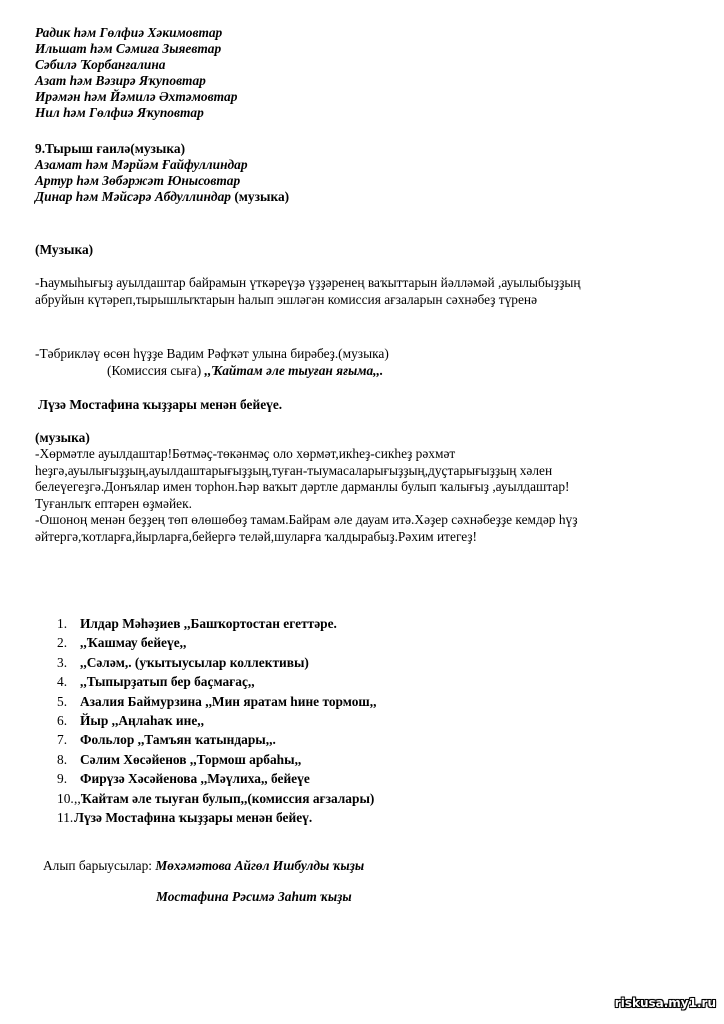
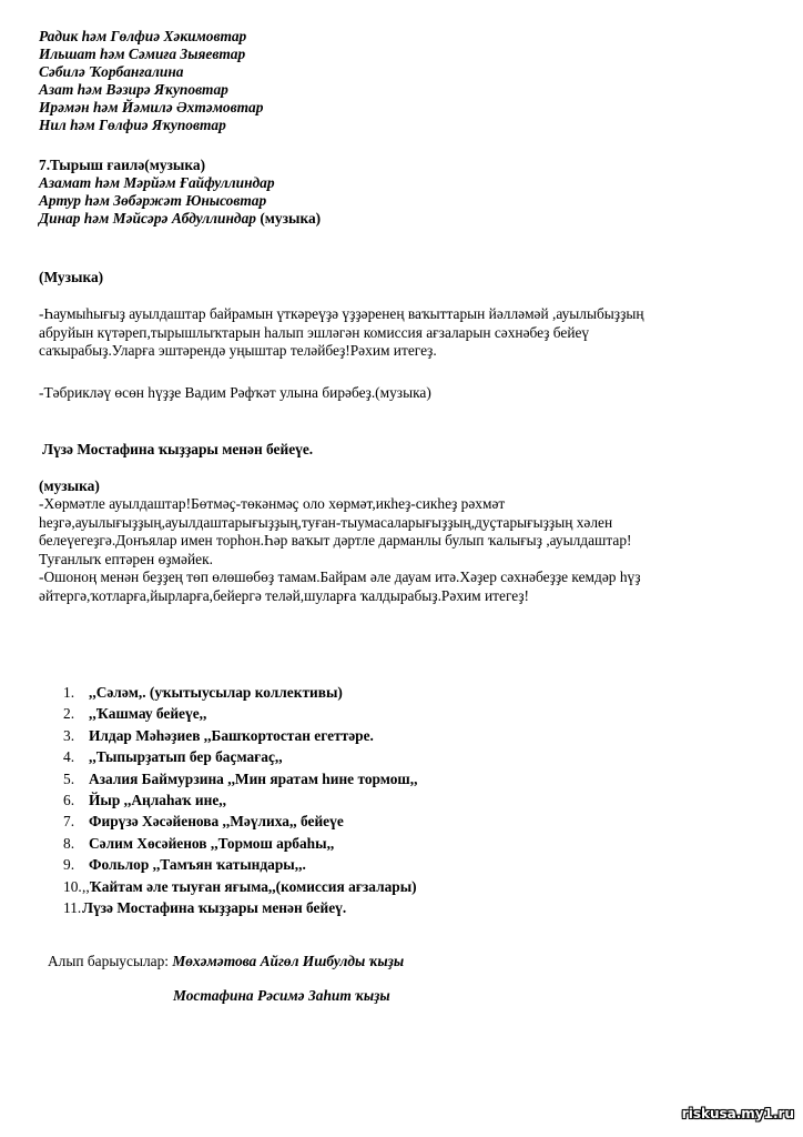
  Радик һәм Гөлфиә Хәкимовтар
  Ильшат һәм Сәмиға Зыяевтар
  Сәбилә Ҡорбанғалина
  Азат һәм Вәзирә Яҡуповтар
  Ирәмән һәм Йәмилә Әхтәмовтар
  Нил һәм Гөлфиә Яҡуповтар
- 9.Тырыш ғаилә(музыка)
+ 7.Тырыш ғаилә(музыка)
  Азамат һәм Мәрйәм Ғайфуллиндар
  Артур һәм Зөбәржәт Юнысовтар
  Динар һәм Мәйсәрә Абдуллиндар (музыка)
  (Музыка)
  -Һаумыһығыҙ ауылдаштар байрамын үткәреүҙә үҙҙәренең ваҡыттарын йәлләмәй ,ауылыбыҙҙың
- абруйын күтәреп,тырышлыҡтарын һалып эшләгән комиссия ағзаларын сәхнәбеҙ түренә
+ абруйын күтәреп,тырышлыҡтарын һалып эшләгән комиссия ағзаларын сәхнәбеҙ бейеү
+ саҡырабыҙ.Уларға эштәрендә уңыштар теләйбеҙ!Рәхим итегеҙ.
  -Тәбрикләү өсөн һүҙҙе Вадим Рәфҡәт улына бирәбеҙ.(музыка)
- (Комиссия сыға) ,,Ҡайтам әле тыуған яғыма,,.
  Лүзә Мостафина ҡыҙҙары менән бейеүе.
  (музыка)
  -Хөрмәтле ауылдаштар!Бөтмәҫ-төкәнмәҫ оло хөрмәт,икһеҙ-сикһеҙ рәхмәт
  һеҙгә,ауылығыҙҙың,ауылдаштарығыҙҙың,туған-тыумасаларығыҙҙың,дуҫтарығыҙҙың хәлен
  белеүегеҙгә.Донъялар имен торһон.Һәр ваҡыт дәртле дарманлы булып ҡалығыҙ ,ауылдаштар!
  Туғанлыҡ ептәрен өҙмәйек.
  -Ошоноң менән беҙҙең төп өлөшөбөҙ тамам.Байрам әле дауам итә.Хәҙер сәхнәбеҙҙе кемдәр һүҙ
  әйтергә,ҡотларға,йырларға,бейергә теләй,шуларға ҡалдырабыҙ.Рәхим итегеҙ!
  1.
- Илдар Мәһәҙиев ,,Башҡортостан егеттәре.
+ ,,Сәләм,. (уҡытыусылар коллективы)
  2.
  ,,Ҡашмау бейеүе,,
  3.
- ,,Сәләм,. (уҡытыусылар коллективы)
+ Илдар Мәһәҙиев ,,Башҡортостан егеттәре.
  4.
  ,,Тыпырҙатып бер баҫмағаҫ,,
  5.
  Азалия Баймурзина ,,Мин яратам һине тормош,,
  6.
  Йыр ,,Аңлаһаҡ ине,,
  7.
- Фольлор ,,Тамъян ҡатындары,,.
+ Фирүзә Хәсәйенова ,,Мәүлиха,, бейеүе
  8.
  Сәлим Хөсәйенов ,,Тормош арбаһы,,
  9.
- Фирүзә Хәсәйенова ,,Мәүлиха,, бейеүе
+ Фольлор ,,Тамъян ҡатындары,,.
  10.
- ,,Ҡайтам әле тыуған булып,,(комиссия ағзалары)
+ ,,Ҡайтам әле тыуған яғыма,,(комиссия ағзалары)
  11.
  Лүзә Мостафина ҡыҙҙары менән бейеү.
  Алып барыусылар: Мөхәмәтова Айгөл Ишбулды ҡыҙы
  Мостафина Рәсимә Заһит ҡыҙы
  riskusa.my1.ru
